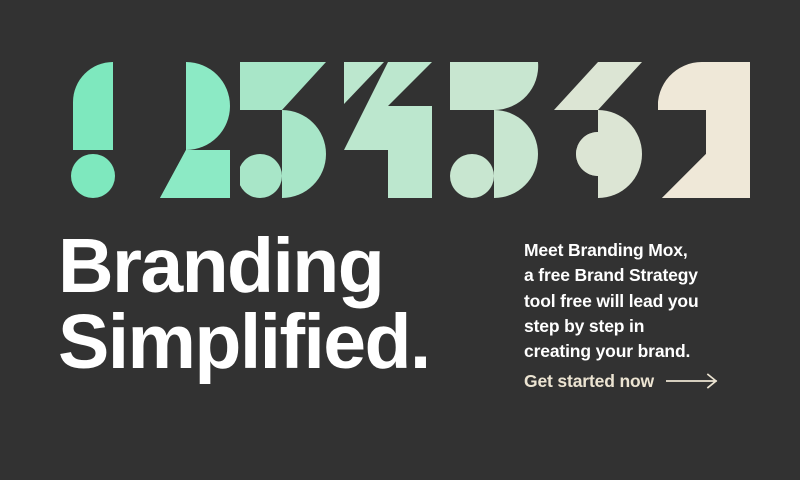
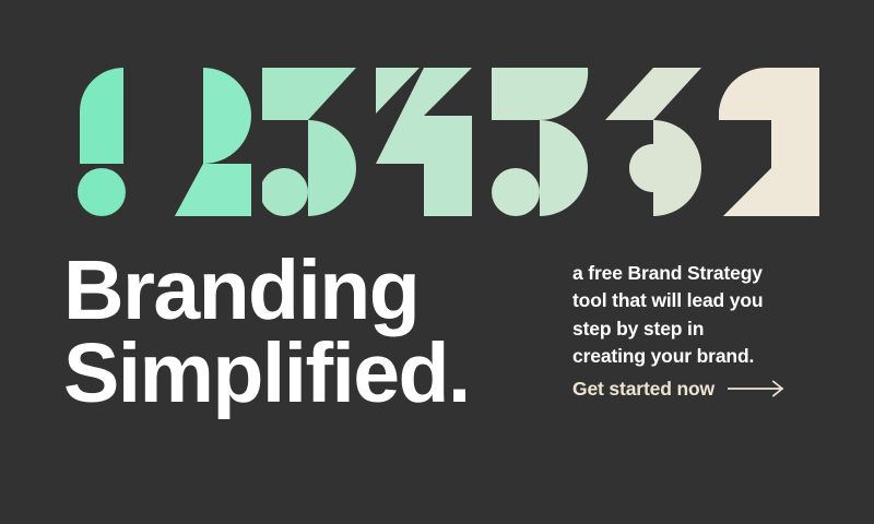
  Branding
  Simplified.
- Meet Branding Mox,
  a free Brand Strategy
- tool free will lead you
+ tool that will lead you
  step by step in
  creating your brand.
  Get started now
